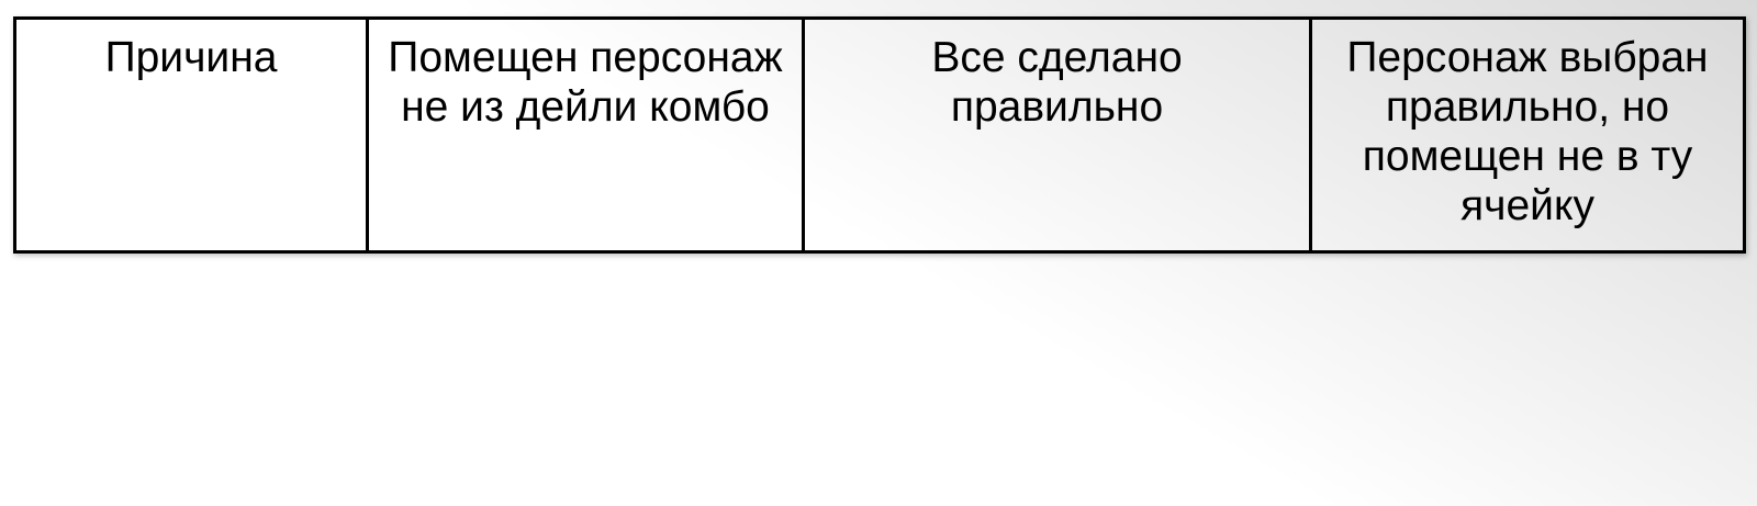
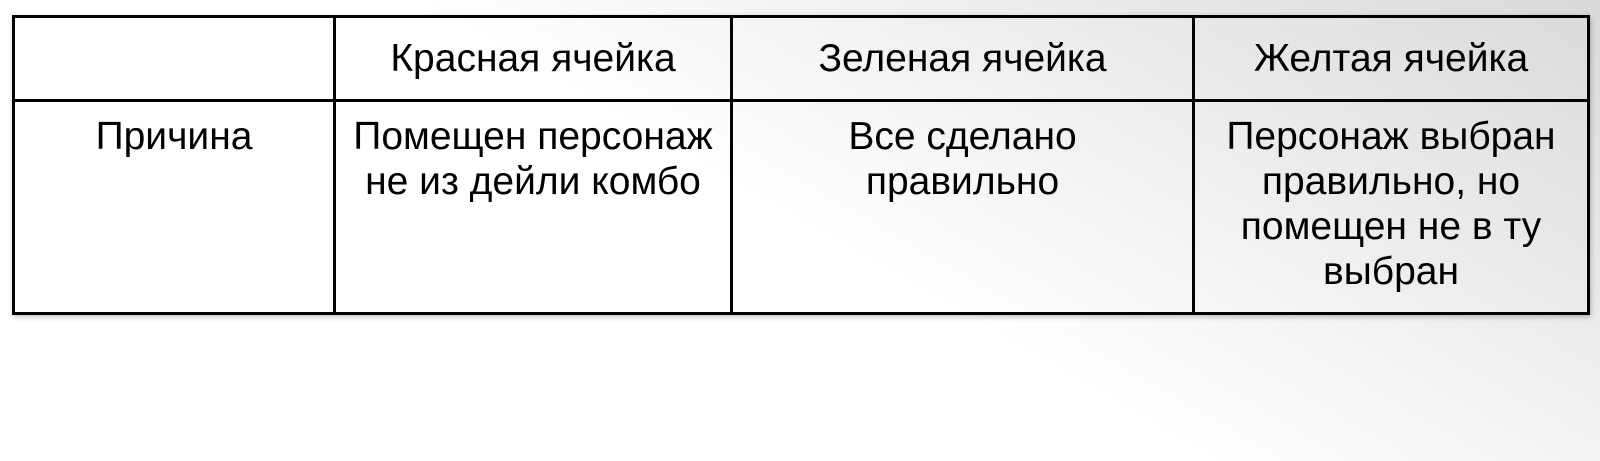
+ 	Красная ячейка	Зеленая ячейка	Желтая ячейка
- Причина	Помещен персонаж не из дейли комбо	Все сделано правильно	Персонаж выбран правильно, но помещен не в ту ячейку
+ Причина	Помещен персонаж не из дейли комбо	Все сделано правильно	Персонаж выбран правильно, но помещен не в ту выбран
